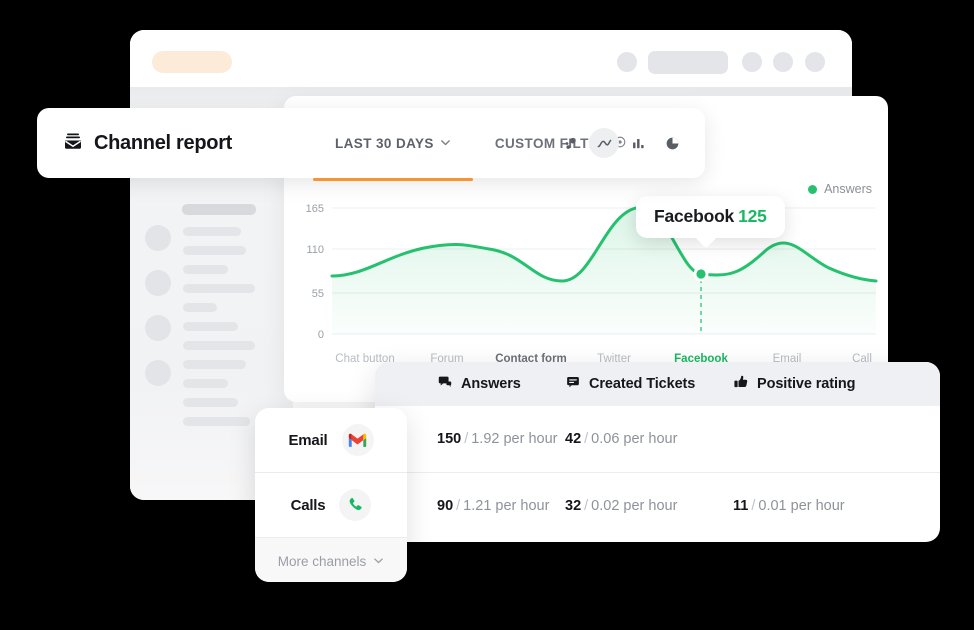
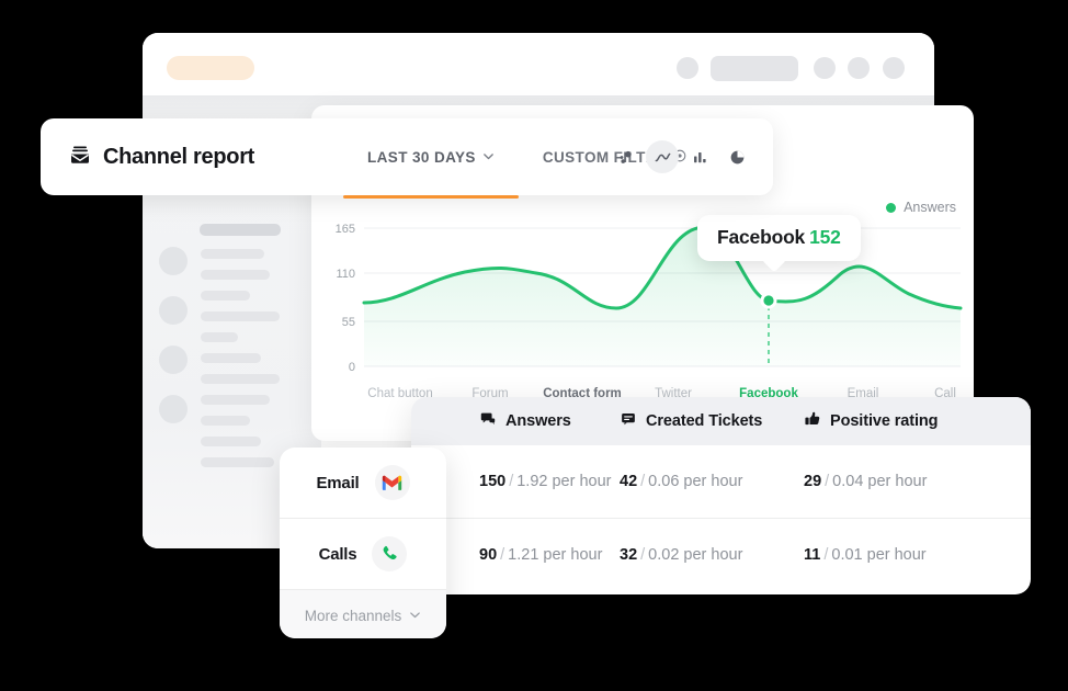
  165
  110
  55
  0
  Chat button
  Forum
  Contact form
  Twitter
  Facebook
  Email
  Call
  Answers
- Facebook 125
+ Facebook 152
  Channel report
  LAST 30 DAYS
  CUSTOM FILT
  Answers
  Created Tickets
  Positive rating
  150 / 1.92 per hour
  42 / 0.06 per hour
+ 29 / 0.04 per hour
  90 / 1.21 per hour
  32 / 0.02 per hour
  11 / 0.01 per hour
  Email
  Calls
  More channels
